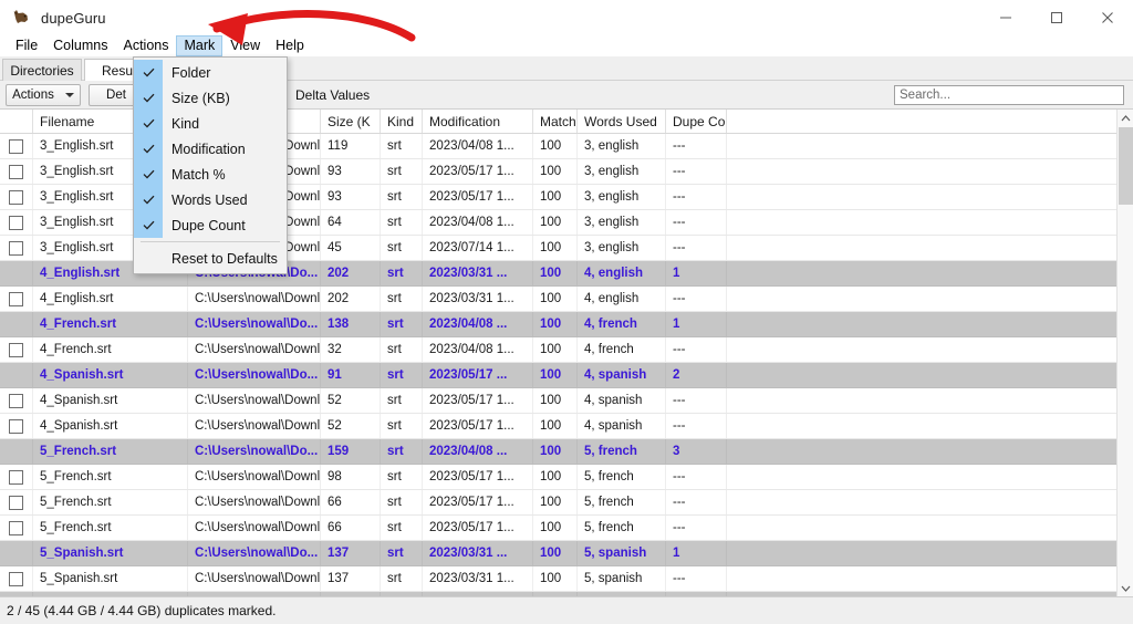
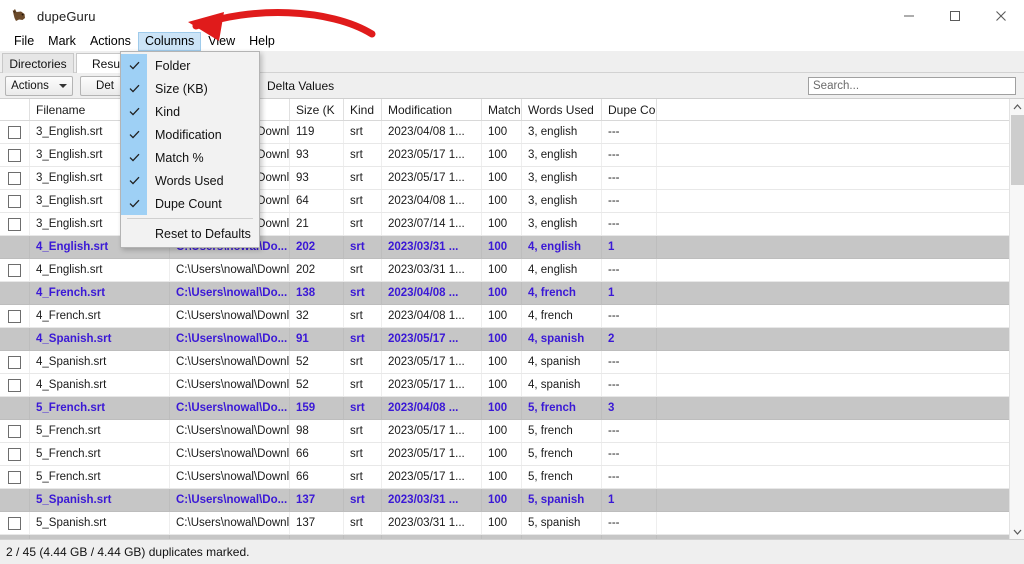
  dupeGuru
  File
- Columns
+ Mark
  Actions
- Mark
+ Columns
  View
  Help
  Directories
  Actions
  Det
  Delta Values
  Search...
  Filename
  Size (K
  Kind
  Modification
  Match
  Words Used
  Dupe Co
  3_English.srt
  119
  srt
  2023/04/08 1...
  100
  3, english
  ---
  3_English.srt
  93
  srt
  2023/05/17 1...
  100
  3, english
  ---
  3_English.srt
  93
  srt
  2023/05/17 1...
  100
  3, english
  ---
  3_English.srt
  64
  srt
  2023/04/08 1...
  100
  3, english
  ---
  3_English.srt
- 45
+ 21
  srt
  2023/07/14 1...
  100
  3, english
  ---
  4_English.srt
  202
  srt
  2023/03/31 ...
  100
  4, english
  1
  4_English.srt
  C:\Users\nowal\Downl
  202
  srt
  2023/03/31 1...
  100
  4, english
  ---
  4_French.srt
  C:\Users\nowal\Do...
  138
  srt
  2023/04/08 ...
  100
  4, french
  1
  4_French.srt
  C:\Users\nowal\Downl
  32
  srt
  2023/04/08 1...
  100
  4, french
  ---
  4_Spanish.srt
  C:\Users\nowal\Do...
  91
  srt
  2023/05/17 ...
  100
  4, spanish
  2
  4_Spanish.srt
  C:\Users\nowal\Downl
  52
  srt
  2023/05/17 1...
  100
  4, spanish
  ---
  4_Spanish.srt
  C:\Users\nowal\Downl
  52
  srt
  2023/05/17 1...
  100
  4, spanish
  ---
  5_French.srt
  C:\Users\nowal\Do...
  159
  srt
  2023/04/08 ...
  100
  5, french
  3
  5_French.srt
  C:\Users\nowal\Downl
  98
  srt
  2023/05/17 1...
  100
  5, french
  ---
  5_French.srt
  C:\Users\nowal\Downl
  66
  srt
  2023/05/17 1...
  100
  5, french
  ---
  5_French.srt
  C:\Users\nowal\Downl
  66
  srt
  2023/05/17 1...
  100
  5, french
  ---
  5_Spanish.srt
  C:\Users\nowal\Do...
  137
  srt
  2023/03/31 ...
  100
  5, spanish
  1
  5_Spanish.srt
  C:\Users\nowal\Downl
  137
  srt
  2023/03/31 1...
  100
  5, spanish
  ---
  2 / 45 (4.44 GB / 4.44 GB) duplicates marked.
  Folder
  Size (KB)
  Kind
  Modification
  Match %
  Words Used
  Dupe Count
  Reset to Defaults
